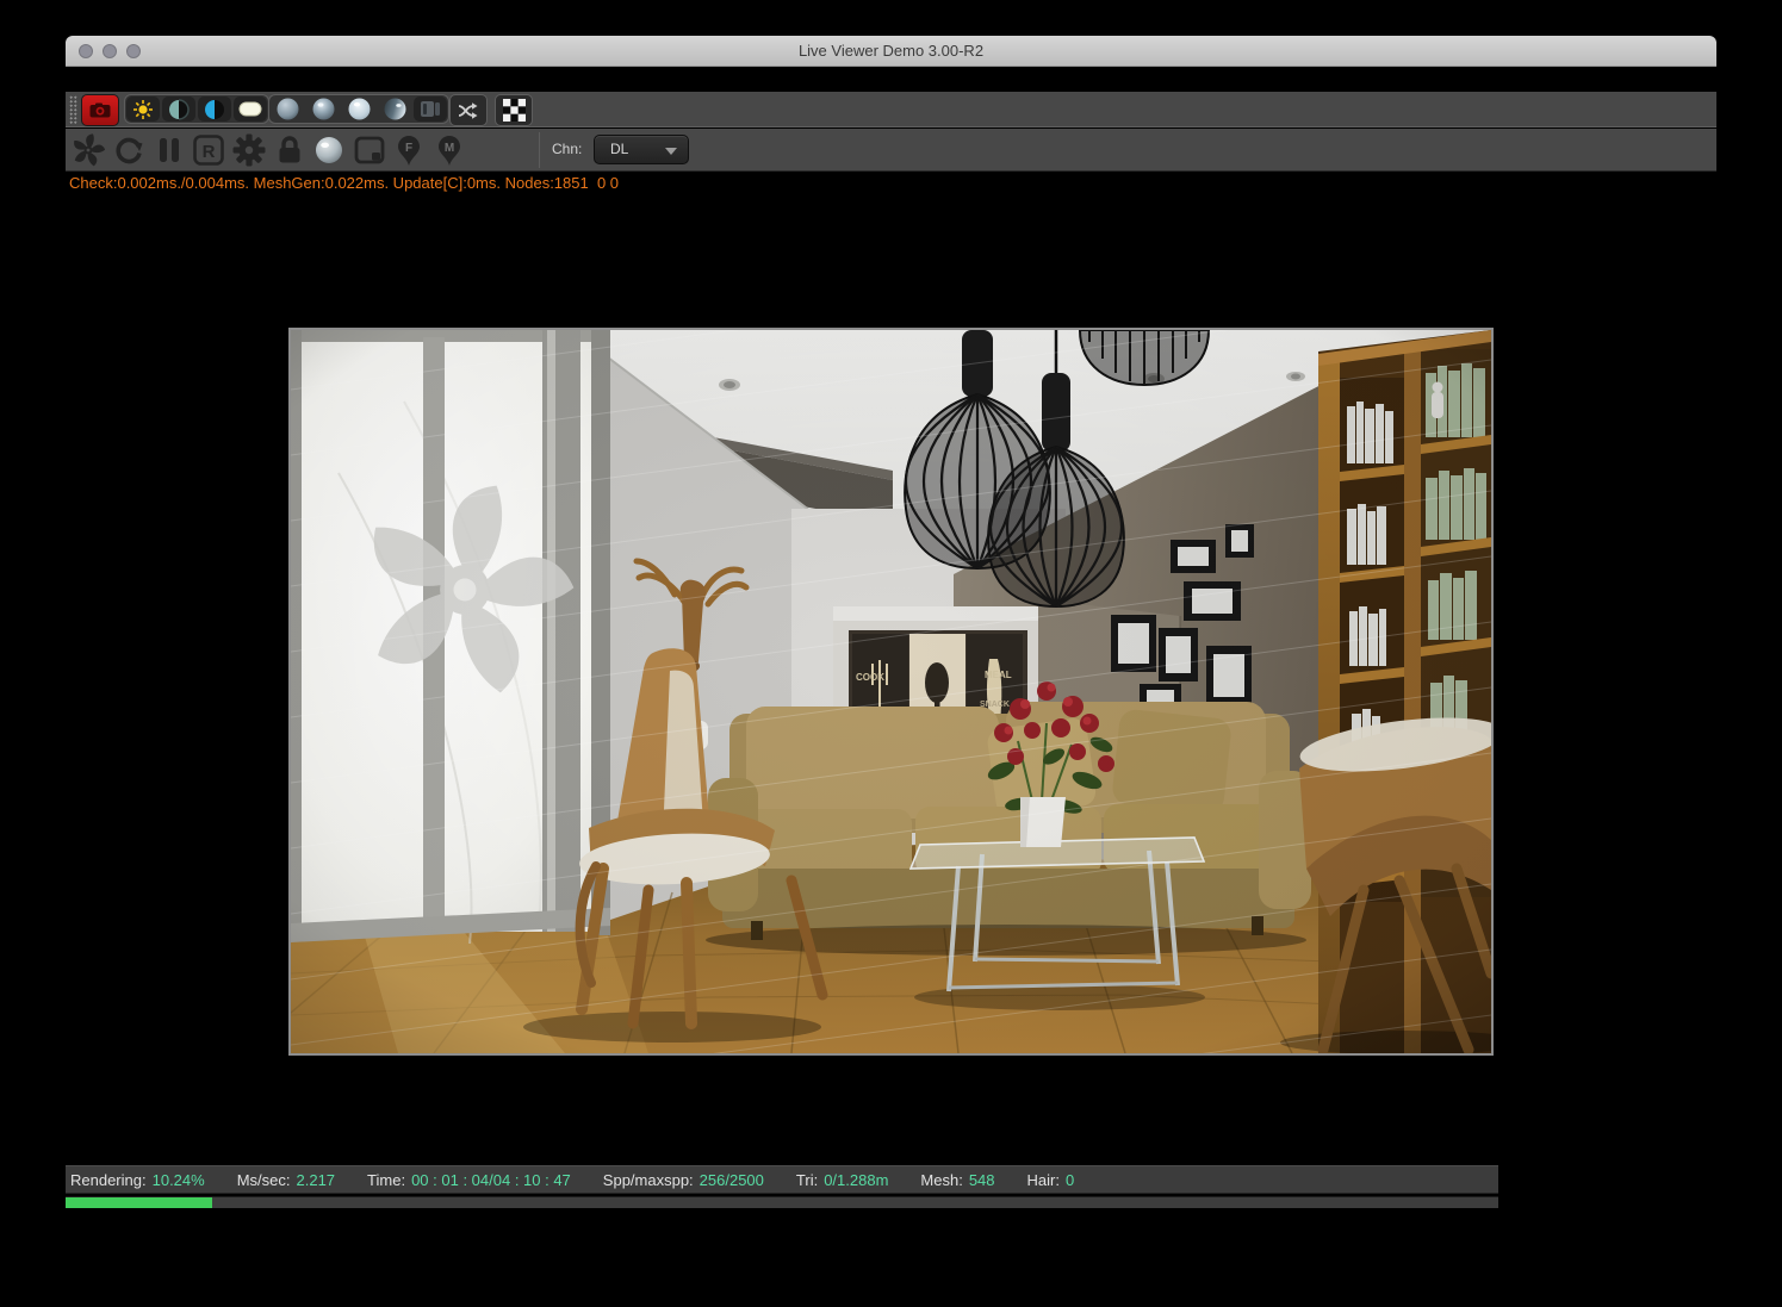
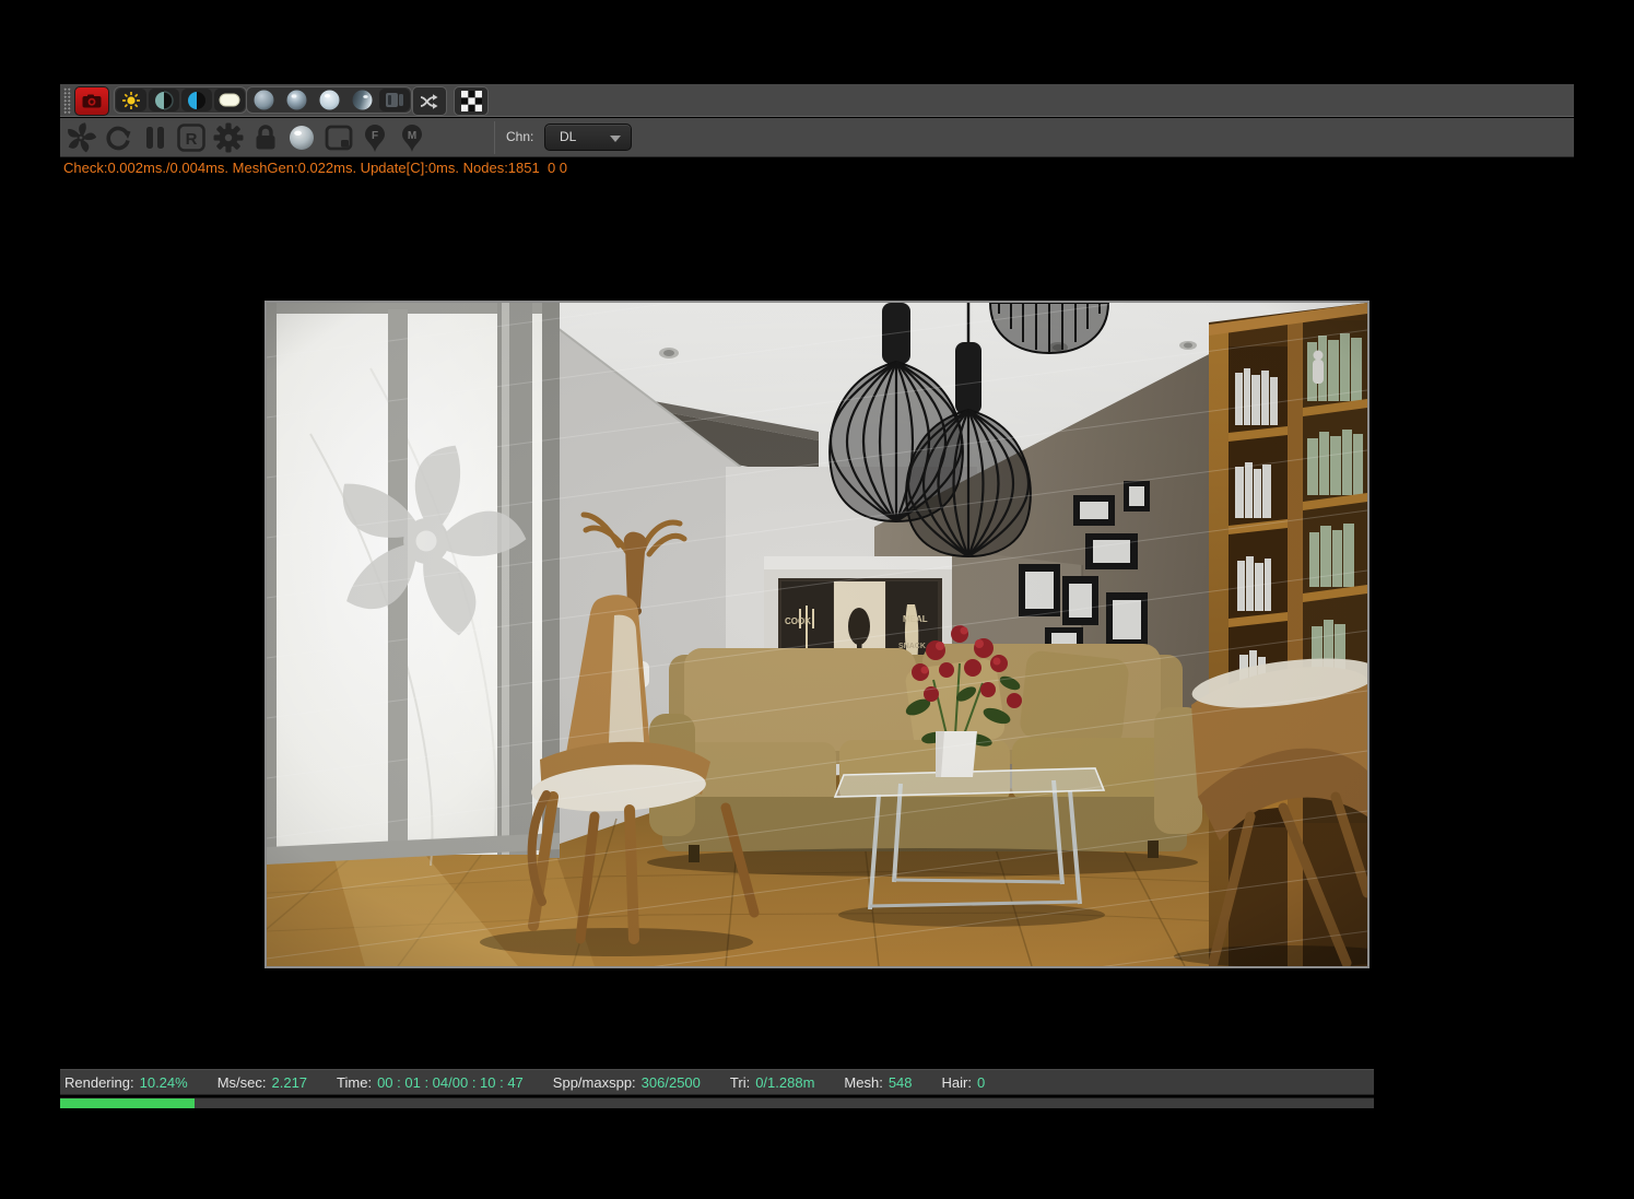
- Live Viewer Demo 3.00-R2
  R
  F
  M
  Chn:
  DL
  Check:0.002ms./0.004ms. MeshGen:0.022ms. Update[C]:0ms. Nodes:1851 0 0
  Rendering: 10.24%
  Ms/sec: 2.217
- Time: 00 : 01 : 04/04 : 10 : 47
+ Time: 00 : 01 : 04/00 : 10 : 47
- Spp/maxspp: 256/2500
+ Spp/maxspp: 306/2500
  Tri: 0/1.288m
  Mesh: 548
  Hair: 0
